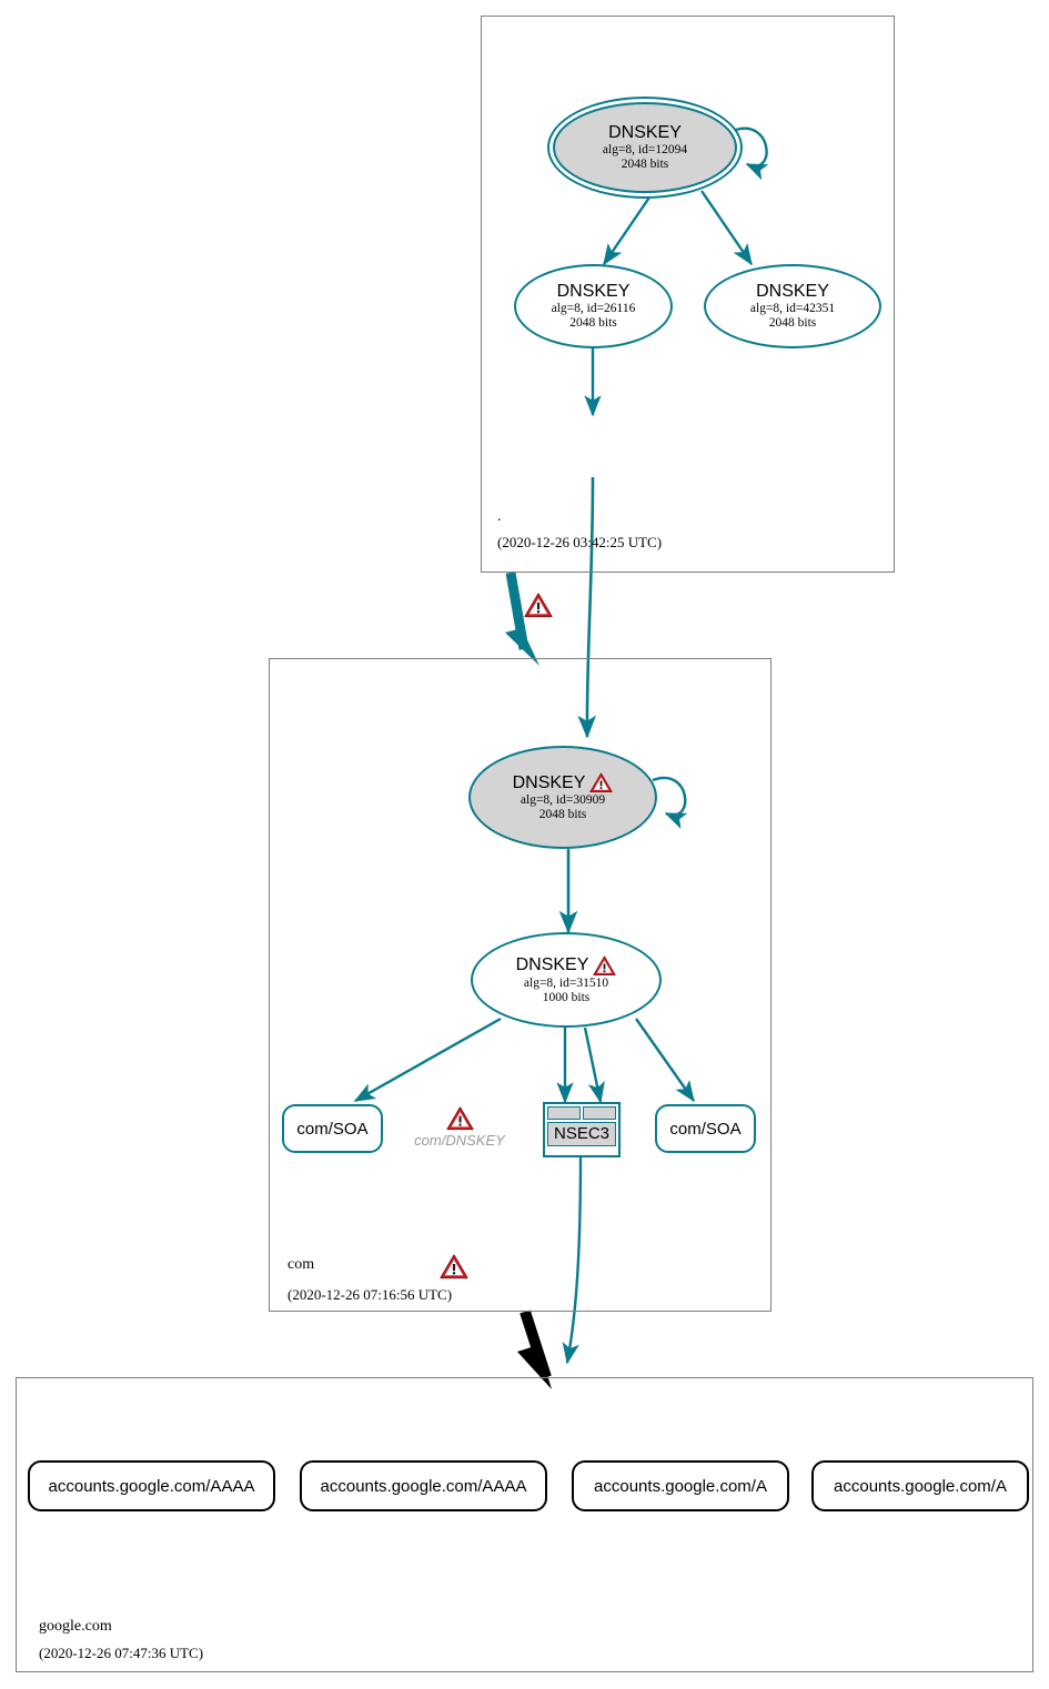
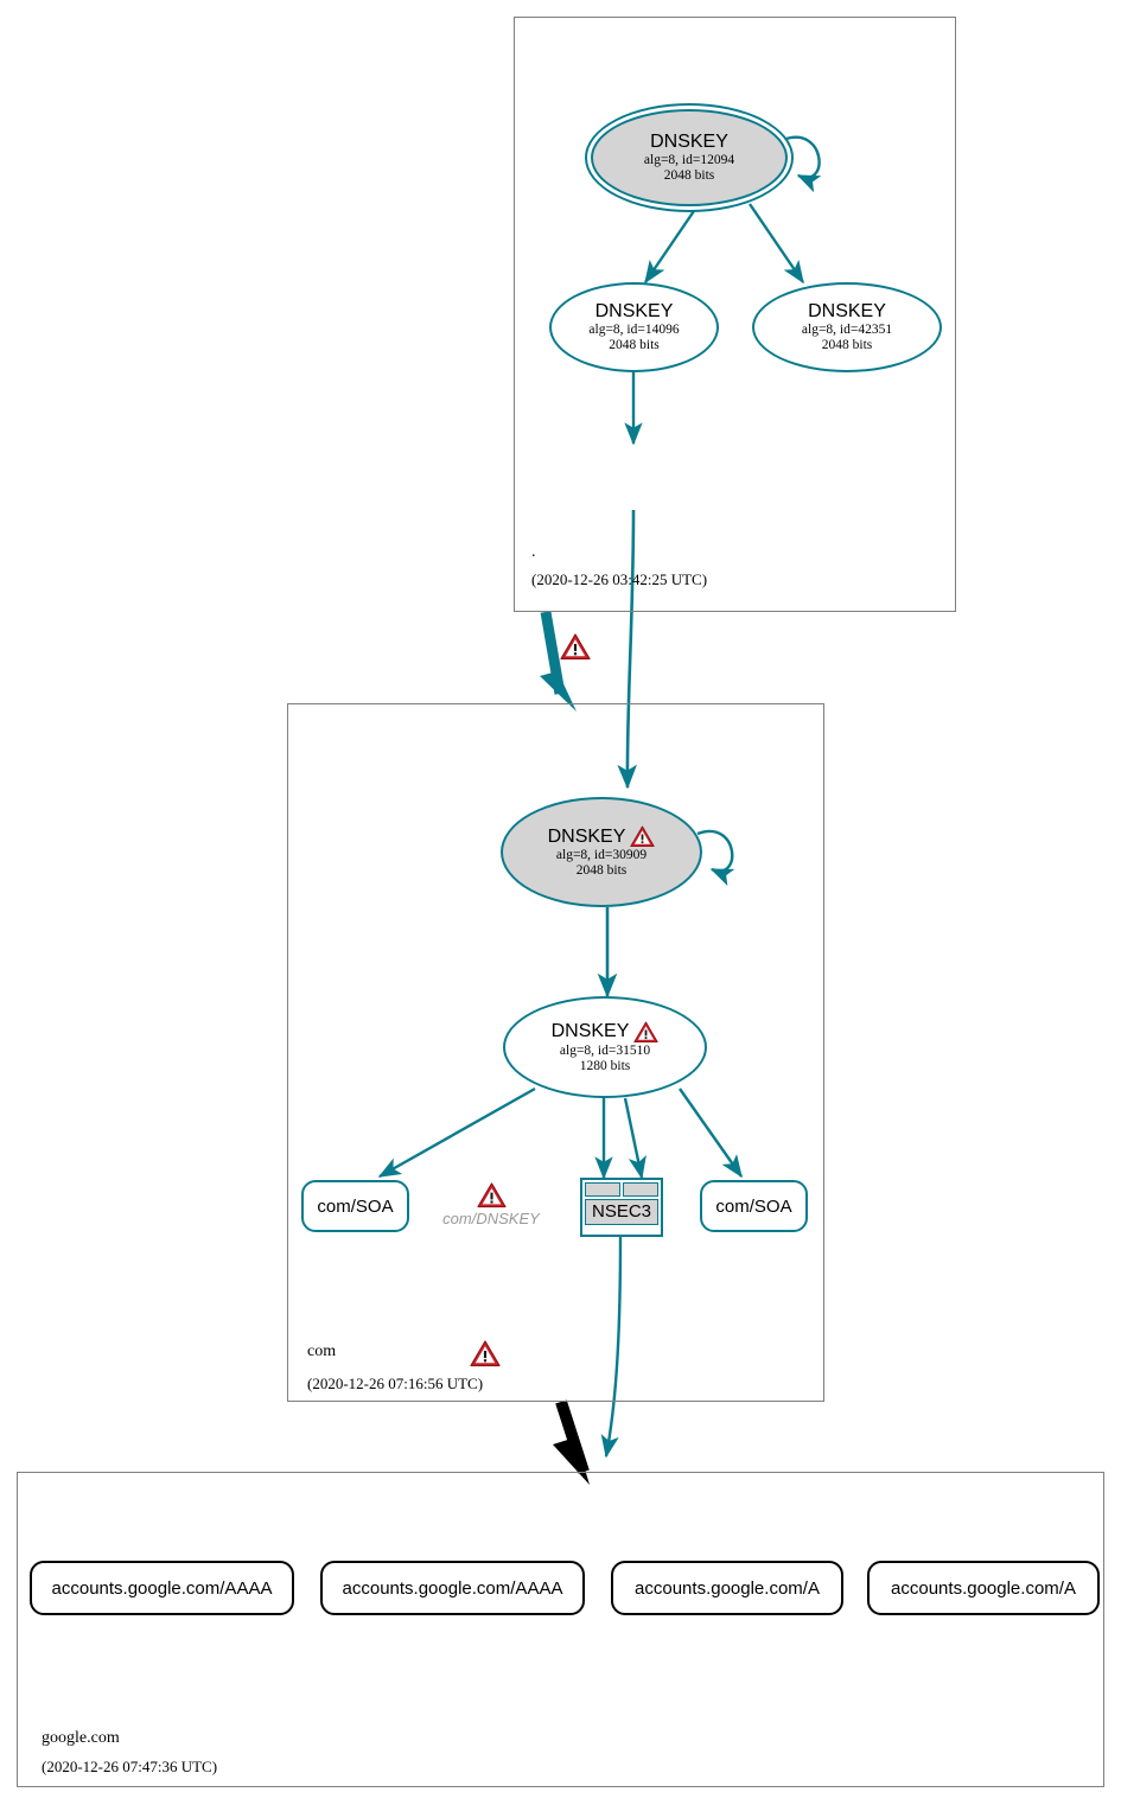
  .
  (2020-12-26 03:42:25 UTC)
  DNSKEY
  alg=8, id=12094
  2048 bits
  DNSKEY
- alg=8, id=26116
+ alg=8, id=14096
  2048 bits
  DNSKEY
  alg=8, id=42351
  2048 bits
  com
  (2020-12-26 07:16:56 UTC)
  DNSKEY
  alg=8, id=30909
  2048 bits
  DNSKEY
  alg=8, id=31510
- 1000 bits
+ 1280 bits
  com/SOA
  com/DNSKEY
  NSEC3
  com/SOA
  google.com
  (2020-12-26 07:47:36 UTC)
  accounts.google.com/AAAA
  accounts.google.com/AAAA
  accounts.google.com/A
  accounts.google.com/A
